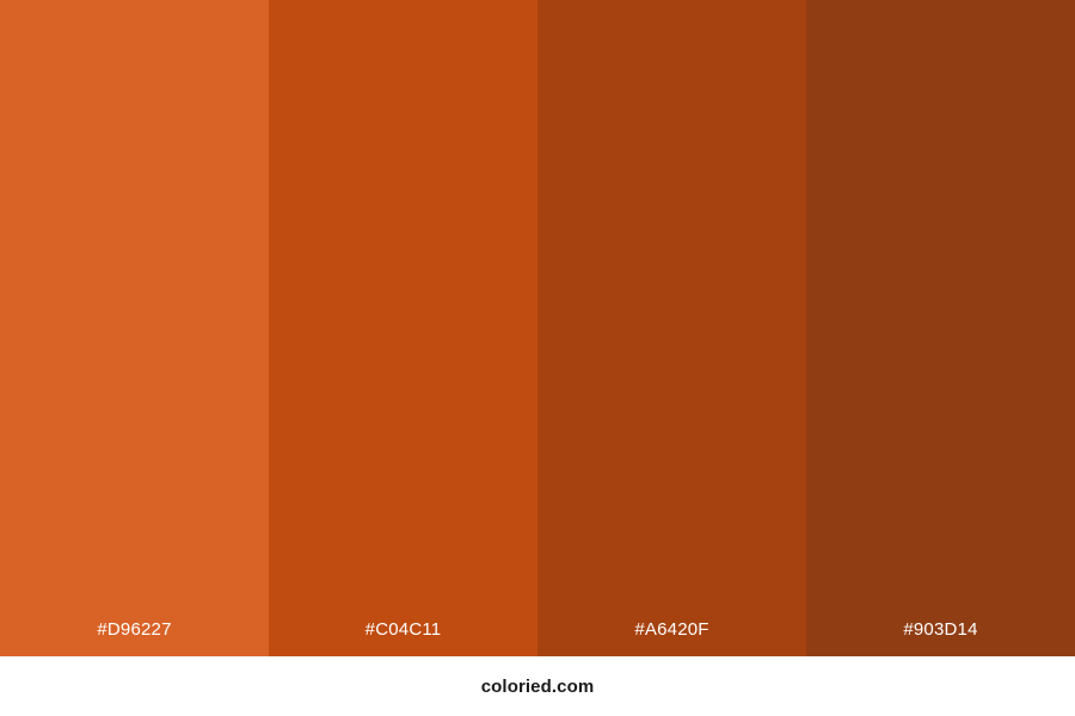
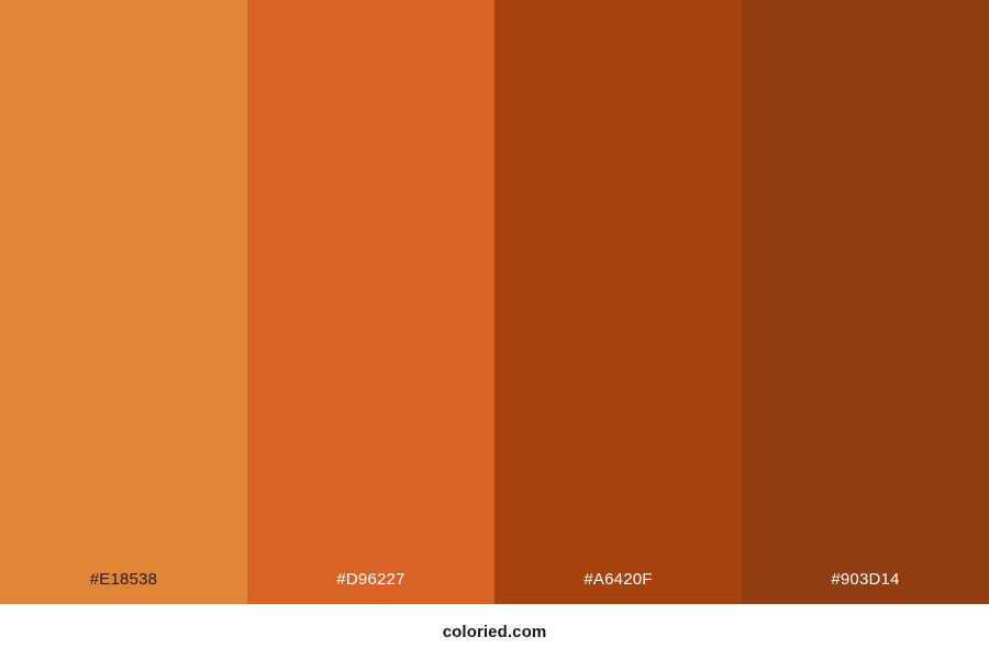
+ #E18538
  #D96227
- #C04C11
  #A6420F
  #903D14
  coloried.com
